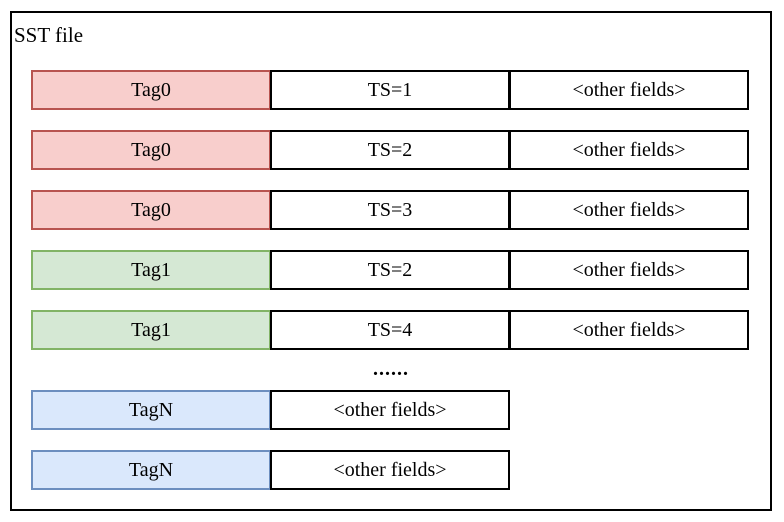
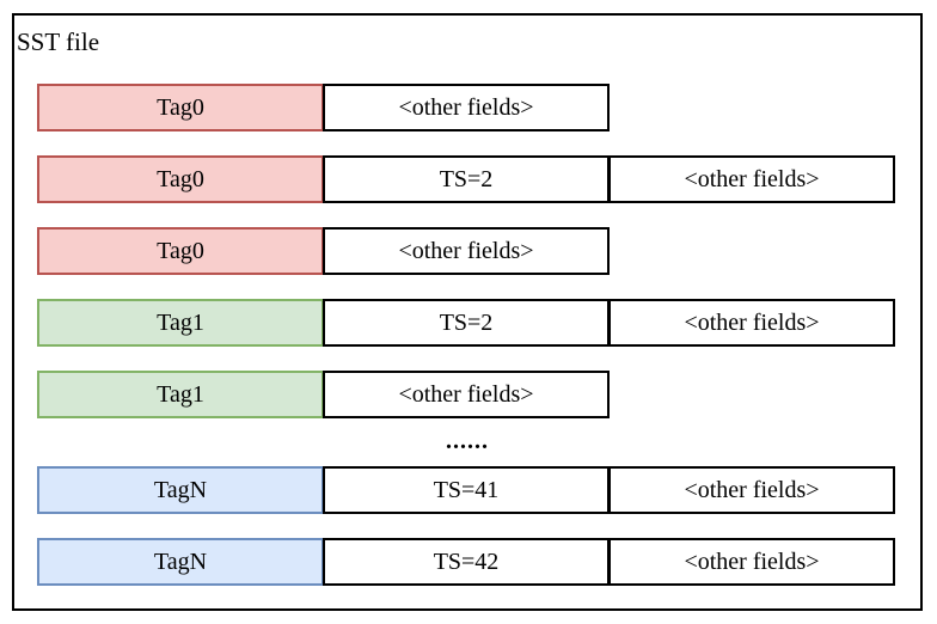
  SST file
  Tag0
- TS=1
  <other fields>
  Tag0
  TS=2
  <other fields>
  Tag0
- TS=3
  <other fields>
  Tag1
  TS=2
  <other fields>
  Tag1
- TS=4
  <other fields>
  ......
  TagN
+ TS=41
  <other fields>
  TagN
+ TS=42
  <other fields>
